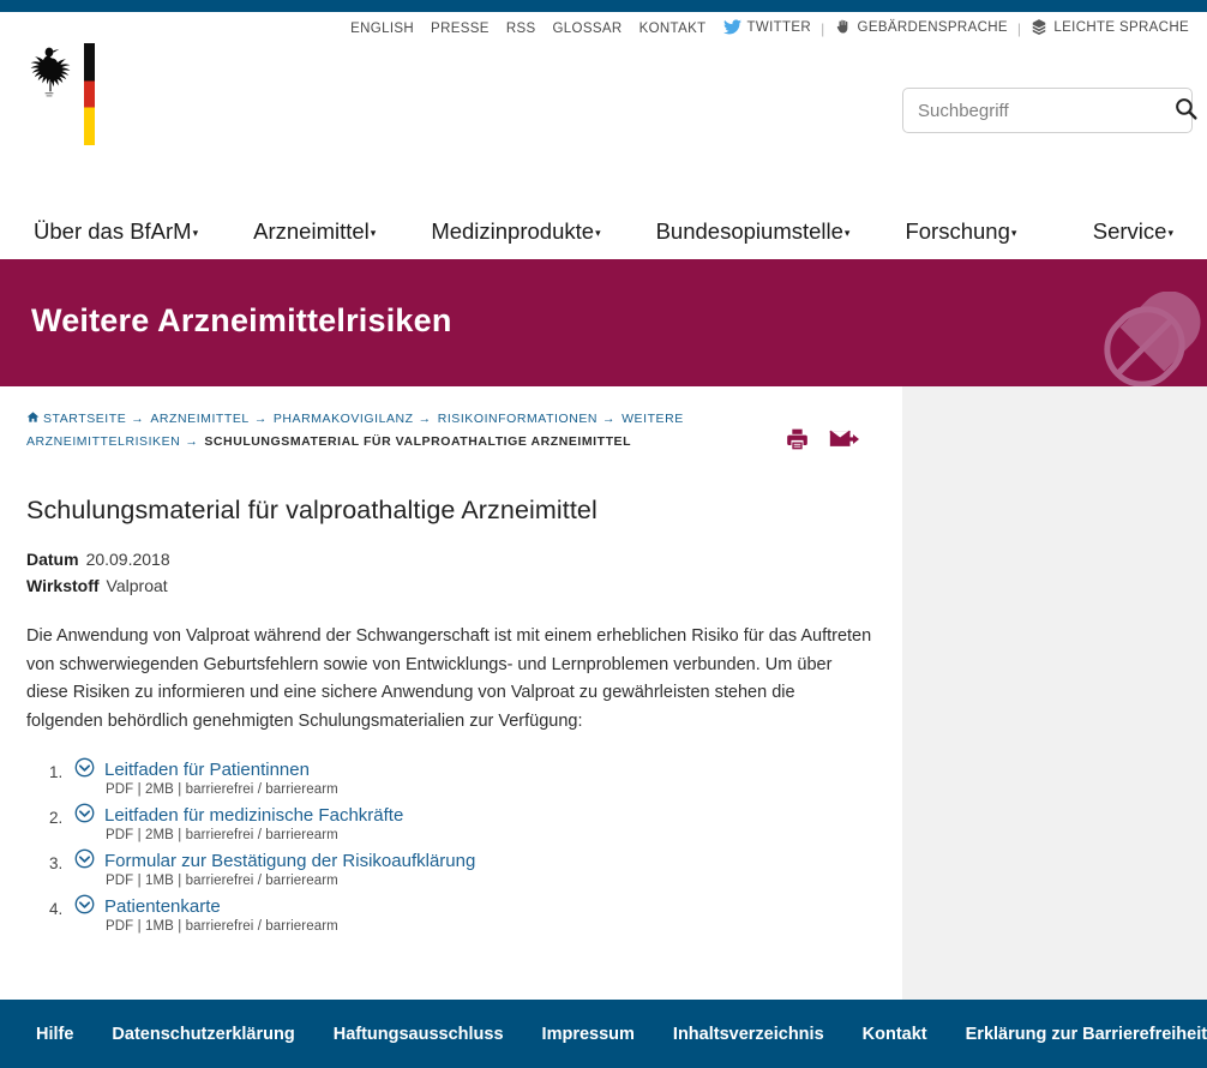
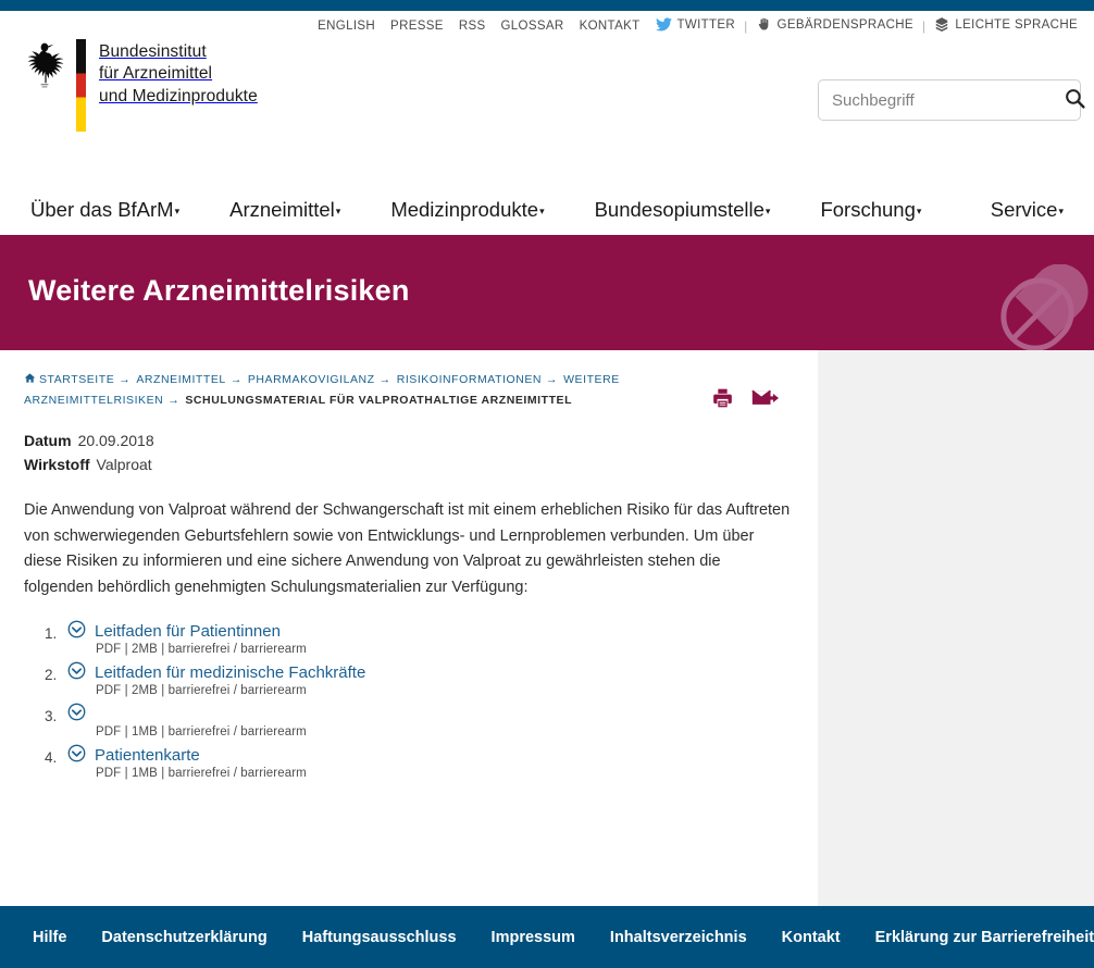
  ENGLISH
  PRESSE
  RSS
  GLOSSAR
  KONTAKT
  TWITTER
  |
  GEBÄRDENSPRACHE
  |
  LEICHTE SPRACHE
+ Bundesinstitut
+ für Arzneimittel
+ und Medizinprodukte
  Suchbegriff
  Über das BfArM▾
  Arzneimittel▾
  Medizinprodukte▾
  Bundesopiumstelle▾
  Forschung▾
  Service▾
  Weitere Arzneimittelrisiken
  STARTSEITE → ARZNEIMITTEL → PHARMAKOVIGILANZ → RISIKOINFORMATIONEN → WEITERE ARZNEIMITTELRISIKEN → SCHULUNGSMATERIAL FÜR VALPROATHALTIGE ARZNEIMITTEL
- Schulungsmaterial für valproathaltige Arzneimittel
  Datum 20.09.2018
  Wirkstoff Valproat
  Die Anwendung von Valproat während der Schwangerschaft ist mit einem erheblichen Risiko für das Auftreten von schwerwiegenden Geburtsfehlern sowie von Entwicklungs- und Lernproblemen verbunden. Um über diese Risiken zu informieren und eine sichere Anwendung von Valproat zu gewährleisten stehen die folgenden behördlich genehmigten Schulungsmaterialien zur Verfügung:
  Leitfaden für Patientinnen
  PDF | 2MB | barrierefrei / barrierearm
  Leitfaden für medizinische Fachkräfte
  PDF | 2MB | barrierefrei / barrierearm
- Formular zur Bestätigung der Risikoaufklärung
  PDF | 1MB | barrierefrei / barrierearm
  Patientenkarte
  PDF | 1MB | barrierefrei / barrierearm
  Hilfe
  Datenschutzerklärung
  Haftungsausschluss
  Impressum
  Inhaltsverzeichnis
  Kontakt
  Erklärung zur Barrierefreiheit
